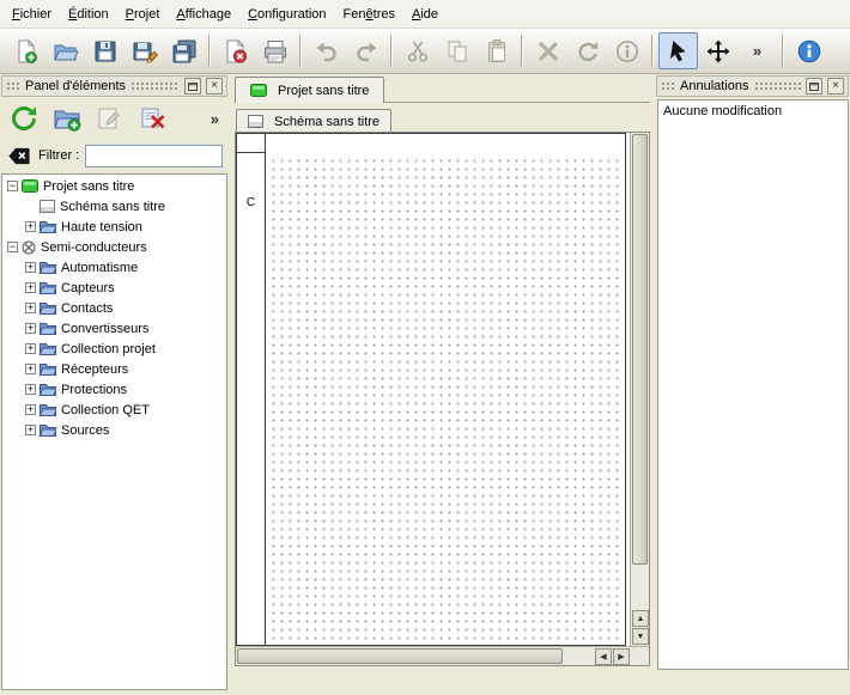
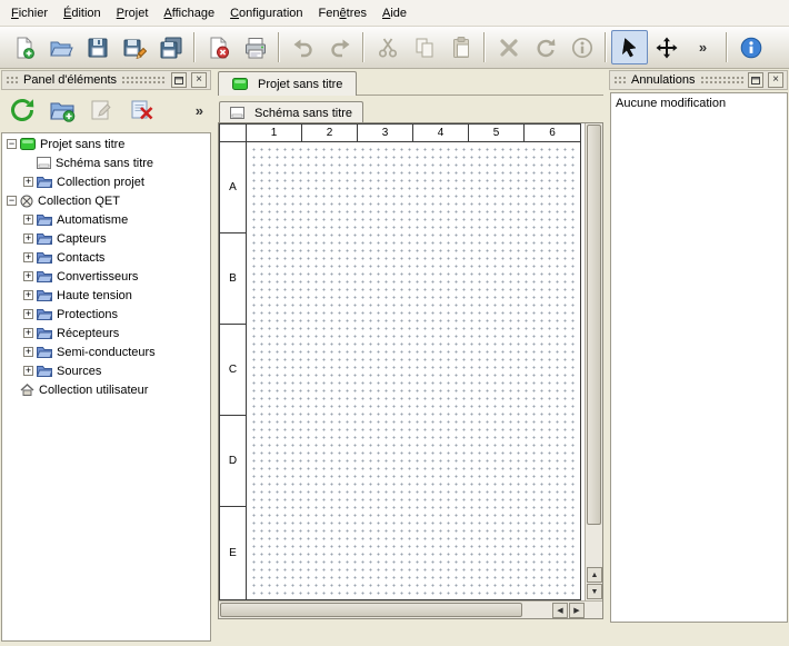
  Fichier
  Édition
  Projet
  Affichage
  Configuration
  Fenêtres
  Aide
  »
  Panel d'éléments
  ×
  »
- Filtrer :
  −
  Projet sans titre
  Schéma sans titre
  +
- Haute tension
+ Collection projet
  −
- Semi-conducteurs
+ Collection QET
  +
  Automatisme
  +
  Capteurs
  +
  Contacts
  +
  Convertisseurs
  +
- Collection projet
+ Haute tension
  +
- Récepteurs
+ Protections
  +
- Protections
+ Récepteurs
  +
- Collection QET
+ Semi-conducteurs
  +
  Sources
+ Collection utilisateur
  Projet sans titre
  Schéma sans titre
+ 1
+ 2
+ 3
+ 4
+ 5
+ 6
+ A
+ B
  C
+ D
+ E
  Annulations
  ×
  Aucune modification
